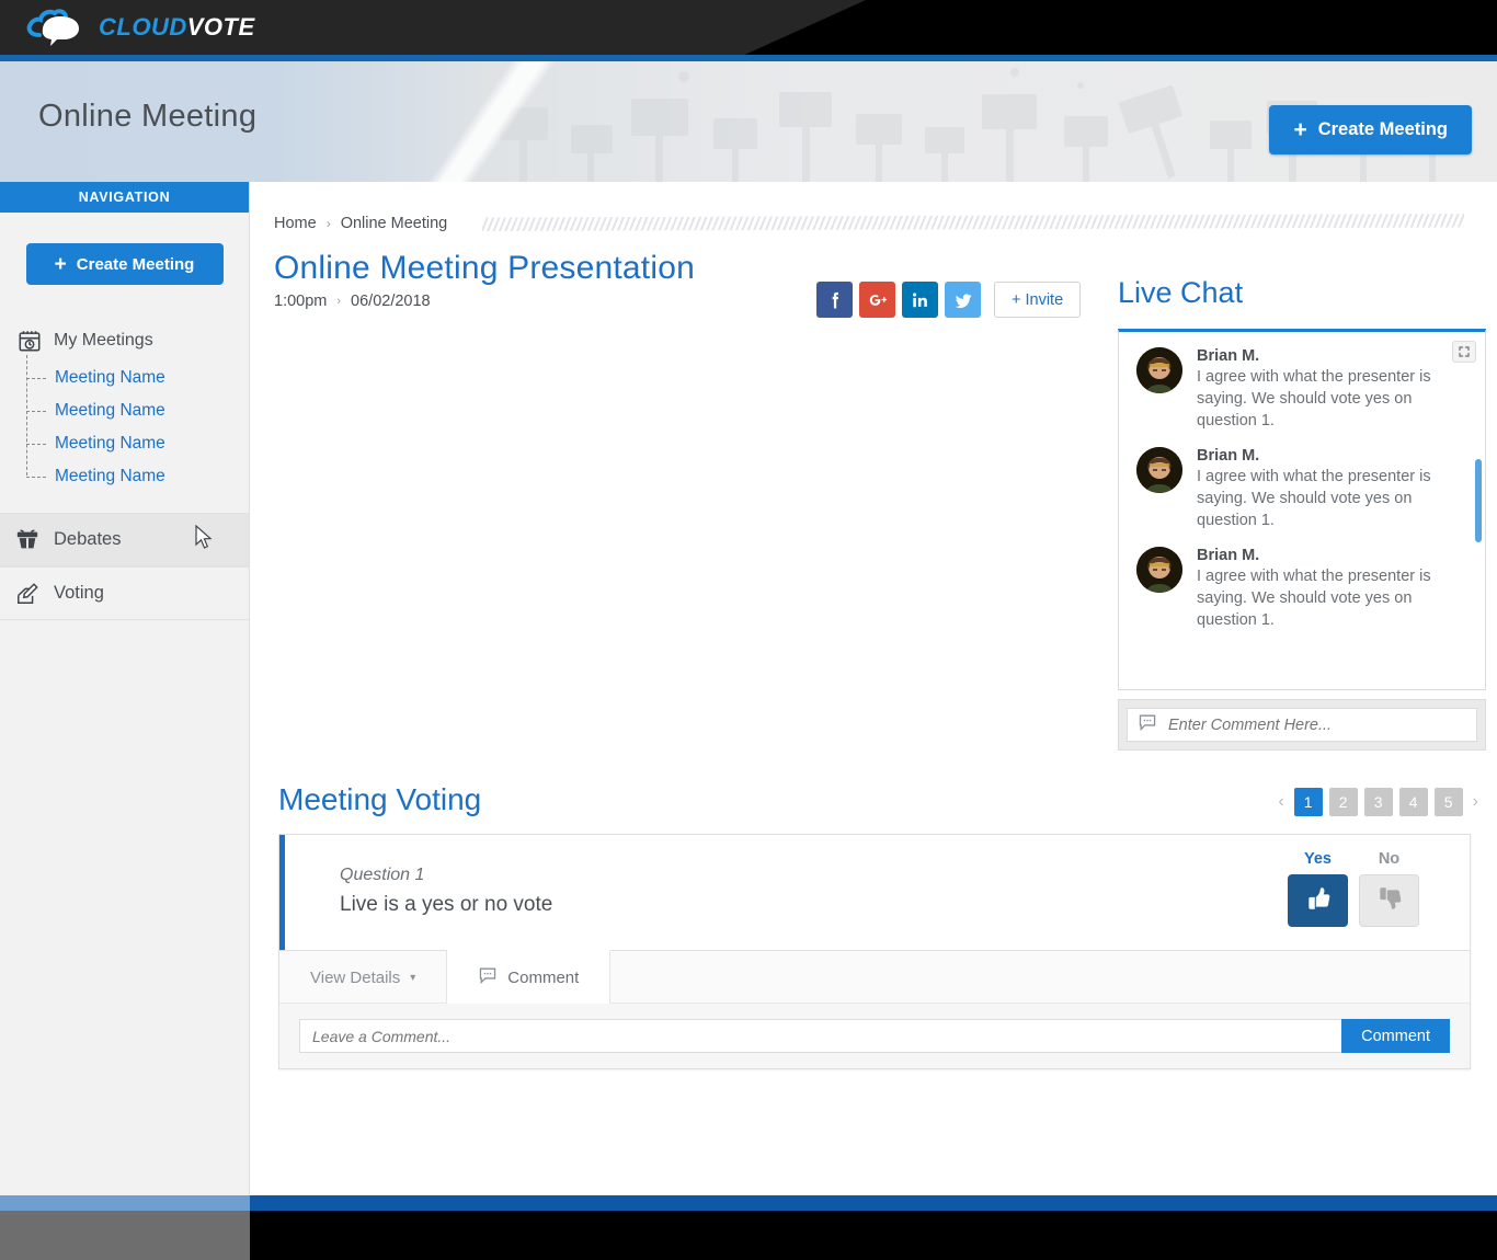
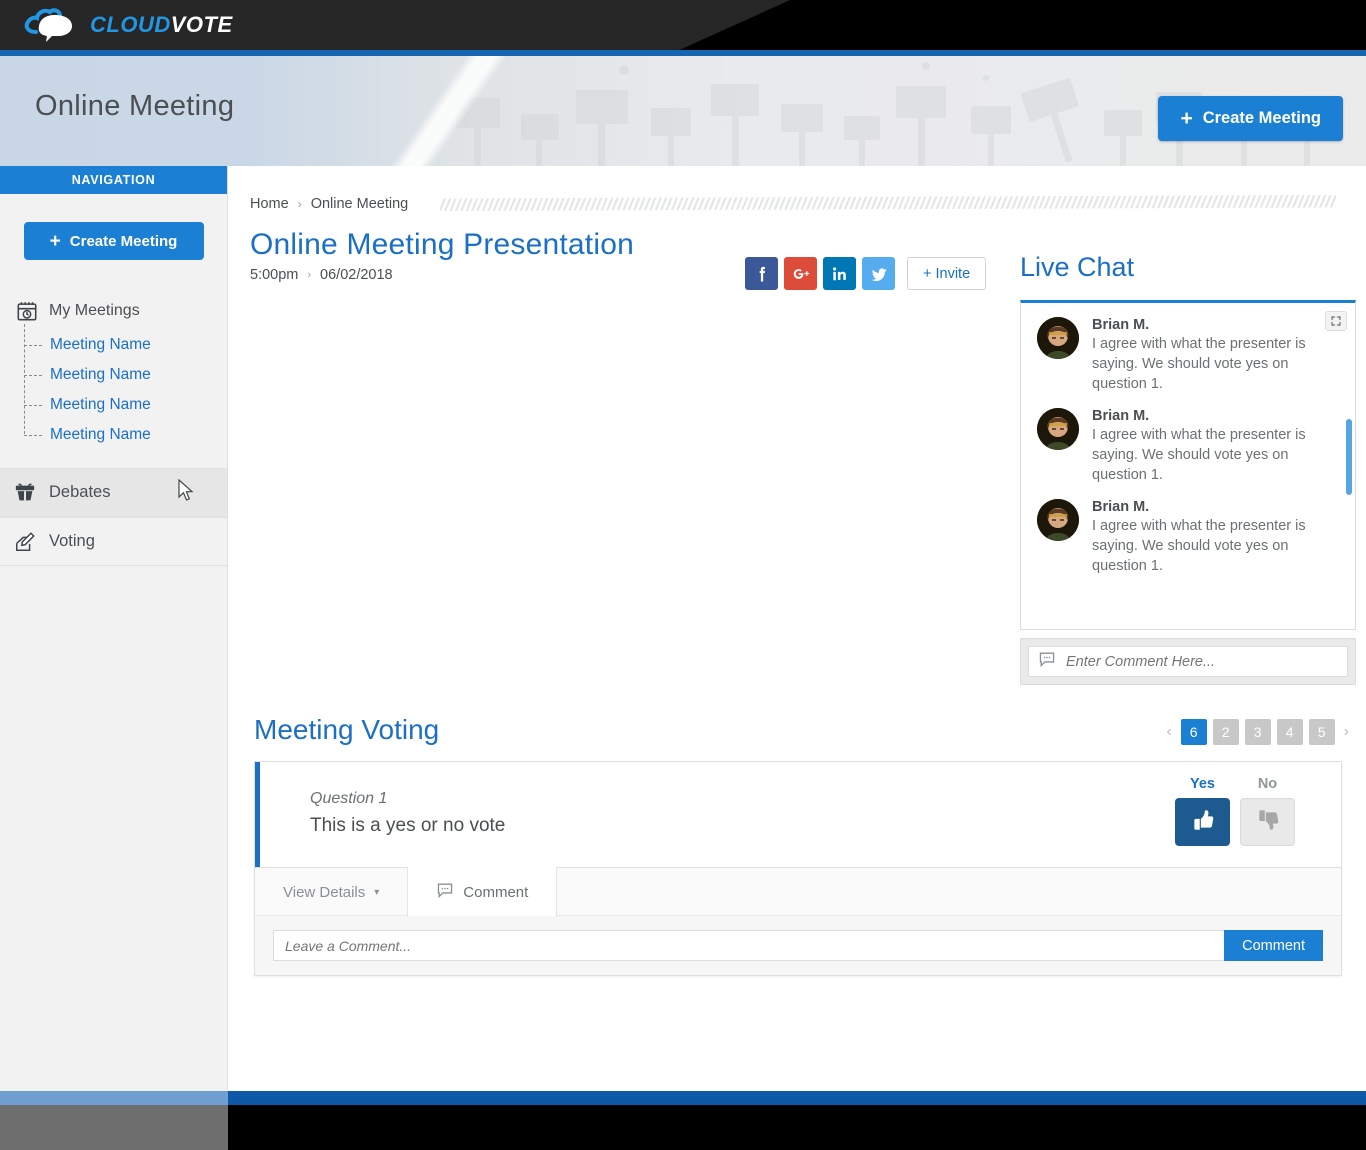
  CLOUDVOTE
  Online Meeting
  +
  Create Meeting
  NAVIGATION
  +
  Create Meeting
  My Meetings
  Meeting Name
  Meeting Name
  Meeting Name
  Meeting Name
  Debates
  Voting
  Home
  ›
  Online Meeting
  Online Meeting Presentation
- 1:00pm
+ 5:00pm
  ›
  06/02/2018
  + Invite
  Live Chat
  Brian M.
  I agree with what the presenter is saying. We should vote yes on question 1.
  Brian M.
  I agree with what the presenter is saying. We should vote yes on question 1.
  Brian M.
  I agree with what the presenter is saying. We should vote yes on question 1.
  Enter Comment Here...
  Meeting Voting
  ‹
- 1
+ 6
  2
  3
  4
  5
  ›
  Question 1
- Live is a yes or no vote
+ This is a yes or no vote
  Yes
  No
  View Details
  ▾
  Comment
  Leave a Comment...
  Comment
